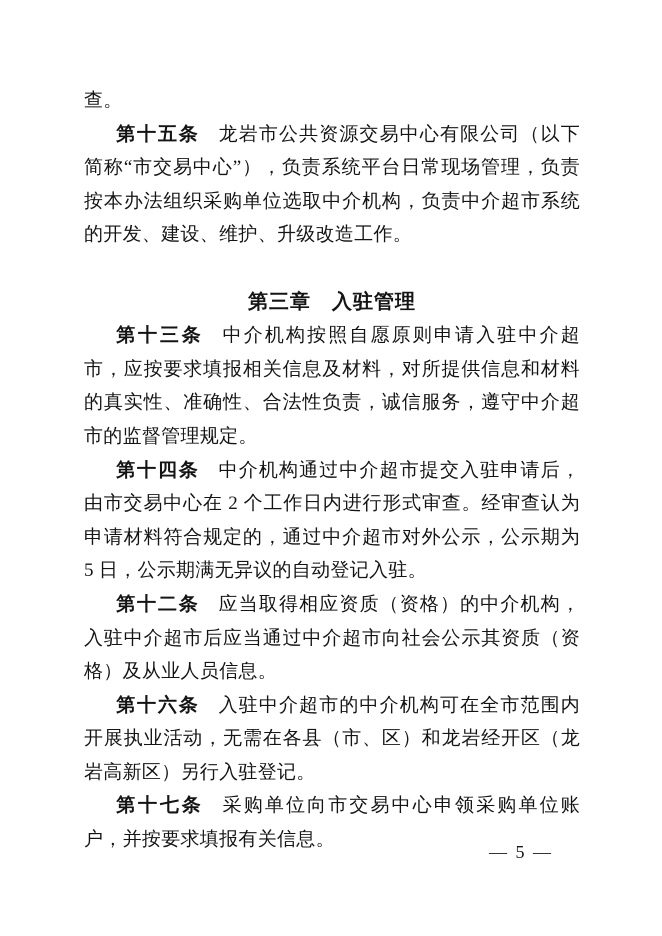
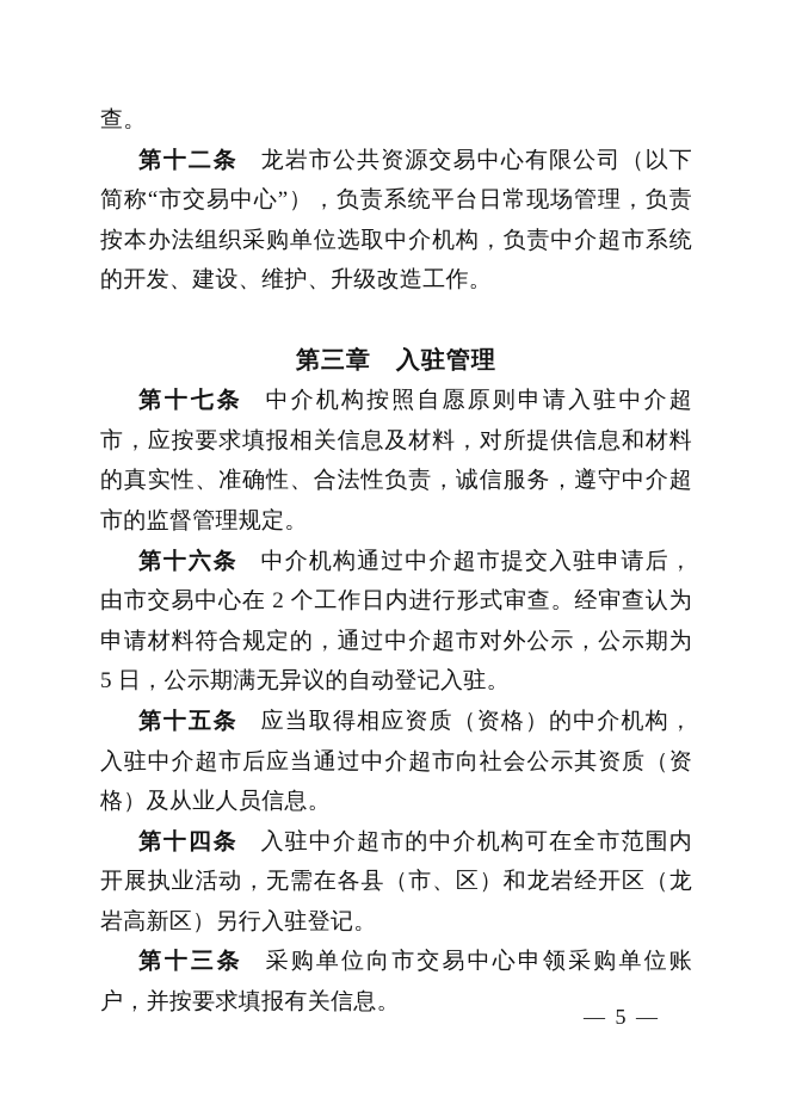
  查。
- 第十五条 龙岩市公共资源交易中心有限公司（以下简称“市交易中心”），负责系统平台日常现场管理，负责按本办法组织采购单位选取中介机构，负责中介超市系统的开发、建设、维护、升级改造工作。
+ 第十二条 龙岩市公共资源交易中心有限公司（以下简称“市交易中心”），负责系统平台日常现场管理，负责按本办法组织采购单位选取中介机构，负责中介超市系统的开发、建设、维护、升级改造工作。
  第三章 入驻管理
- 第十三条 中介机构按照自愿原则申请入驻中介超市，应按要求填报相关信息及材料，对所提供信息和材料的真实性、准确性、合法性负责，诚信服务，遵守中介超市的监督管理规定。
+ 第十七条 中介机构按照自愿原则申请入驻中介超市，应按要求填报相关信息及材料，对所提供信息和材料的真实性、准确性、合法性负责，诚信服务，遵守中介超市的监督管理规定。
- 第十四条 中介机构通过中介超市提交入驻申请后，由市交易中心在 2 个工作日内进行形式审查。经审查认为申请材料符合规定的，通过中介超市对外公示，公示期为 5 日，公示期满无异议的自动登记入驻。
+ 第十六条 中介机构通过中介超市提交入驻申请后，由市交易中心在 2 个工作日内进行形式审查。经审查认为申请材料符合规定的，通过中介超市对外公示，公示期为 5 日，公示期满无异议的自动登记入驻。
- 第十二条 应当取得相应资质（资格）的中介机构，入驻中介超市后应当通过中介超市向社会公示其资质（资格）及从业人员信息。
+ 第十五条 应当取得相应资质（资格）的中介机构，入驻中介超市后应当通过中介超市向社会公示其资质（资格）及从业人员信息。
- 第十六条 入驻中介超市的中介机构可在全市范围内开展执业活动，无需在各县（市、区）和龙岩经开区（龙岩高新区）另行入驻登记。
+ 第十四条 入驻中介超市的中介机构可在全市范围内开展执业活动，无需在各县（市、区）和龙岩经开区（龙岩高新区）另行入驻登记。
- 第十七条 采购单位向市交易中心申领采购单位账户，并按要求填报有关信息。
+ 第十三条 采购单位向市交易中心申领采购单位账户，并按要求填报有关信息。
  — 5 —
